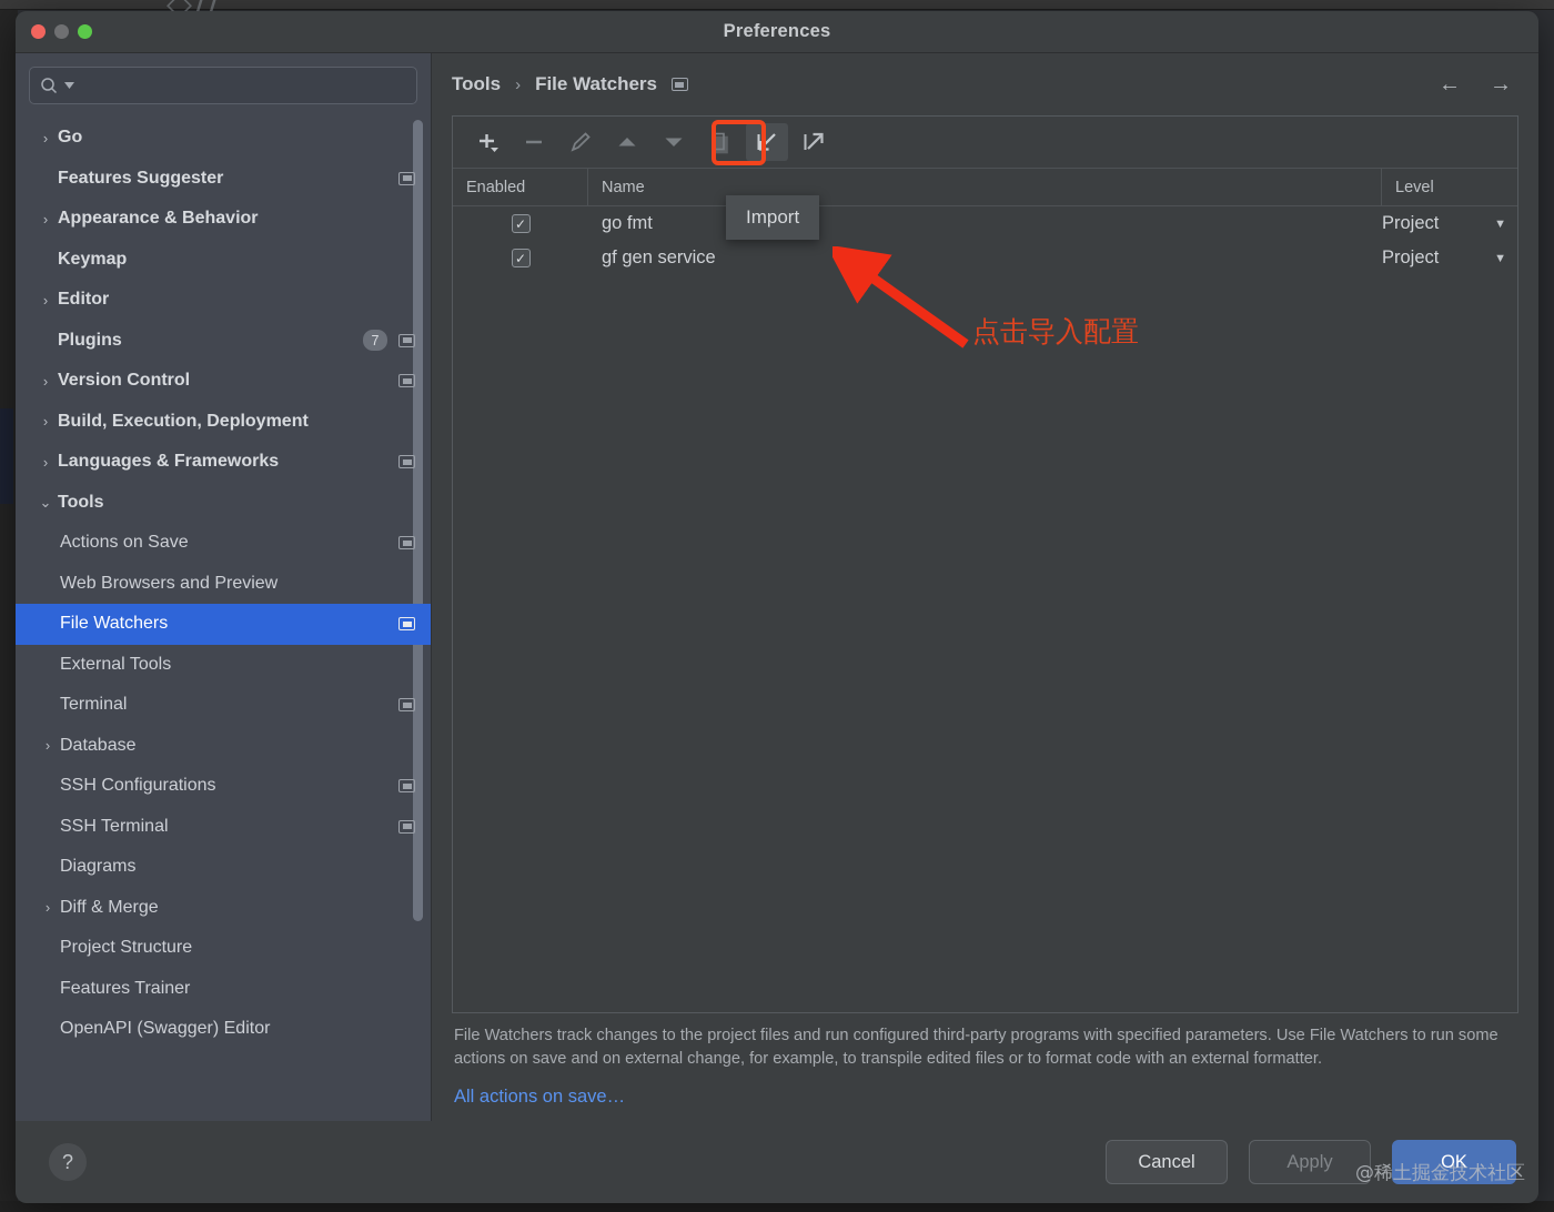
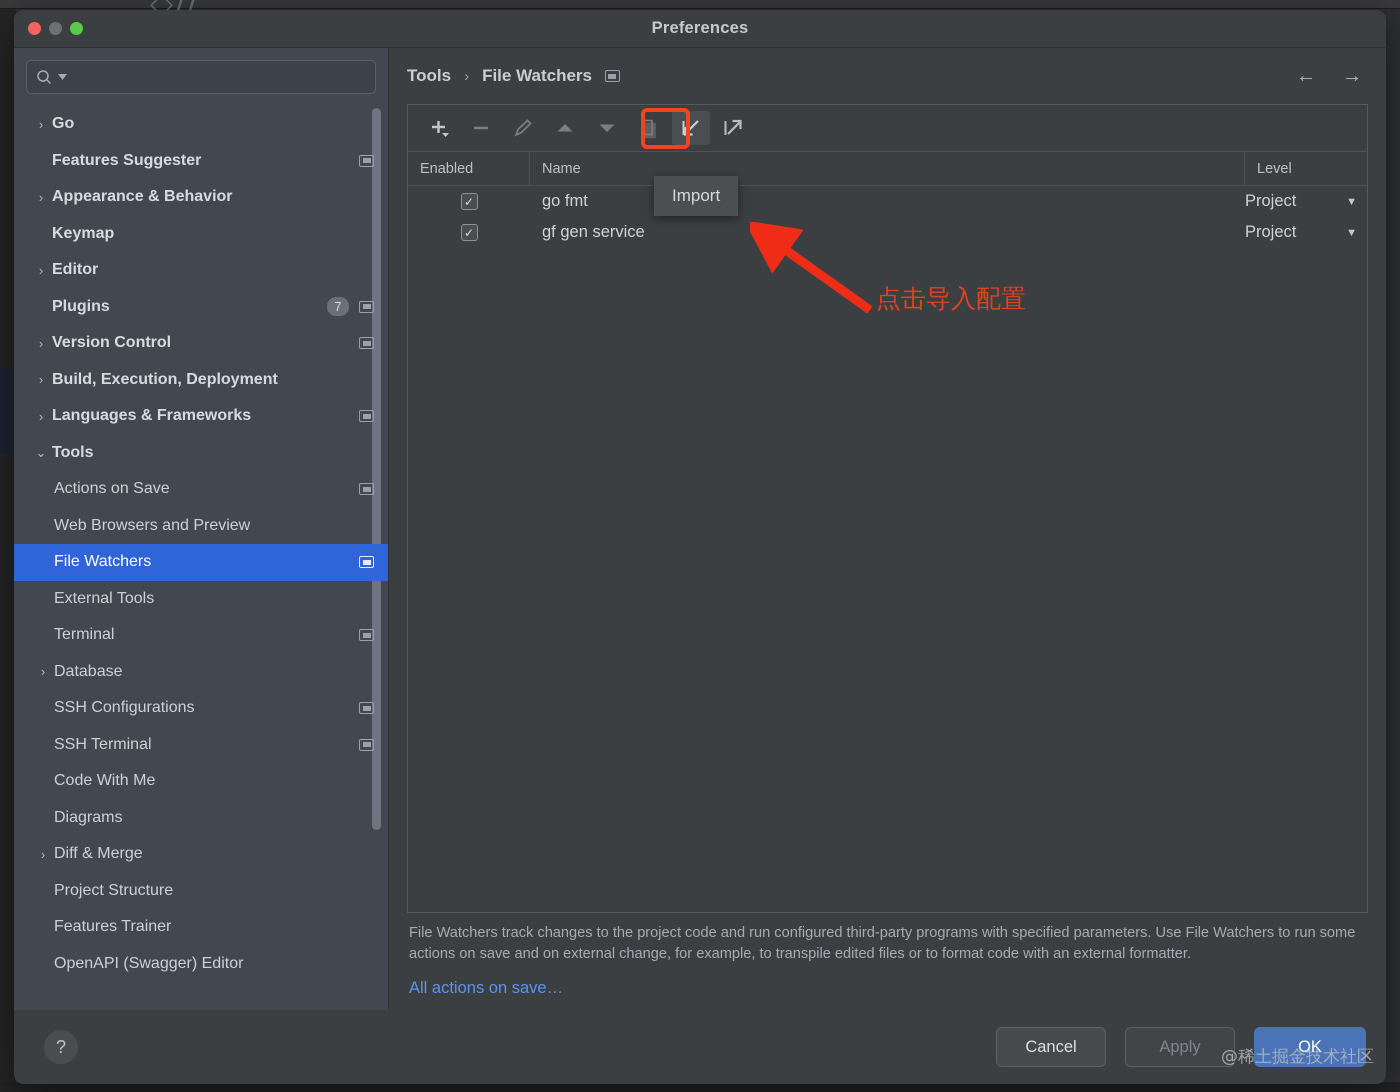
  ◇//
  Preferences
  ›
  Go
  Features Suggester
  ›
  Appearance & Behavior
  Keymap
  ›
  Editor
  Plugins
  7
  ›
  Version Control
  ›
  Build, Execution, Deployment
  ›
  Languages & Frameworks
  ⌄
  Tools
  Actions on Save
  Web Browsers and Preview
  File Watchers
  External Tools
  Terminal
  ›
  Database
  SSH Configurations
  SSH Terminal
+ Code With Me
  Diagrams
  ›
  Diff & Merge
  Project Structure
  Features Trainer
  OpenAPI (Swagger) Editor
  Tools
  ›
  File Watchers
  ←
  →
  Enabled
  Name
  Level
  ✓
  go fmt
  Project
  ▼
  ✓
  gf gen service
  Project
  ▼
- File Watchers track changes to the project files and run configured third-party programs with specified parameters. Use File Watchers to run some actions on save and on external change, for example, to transpile edited files or to format code with an external formatter.
+ File Watchers track changes to the project code and run configured third-party programs with specified parameters. Use File Watchers to run some actions on save and on external change, for example, to transpile edited files or to format code with an external formatter.
  All actions on save…
  ?
  Cancel
  Apply
  OK
  @稀土掘金技术社区
  Import
  点击导入配置
